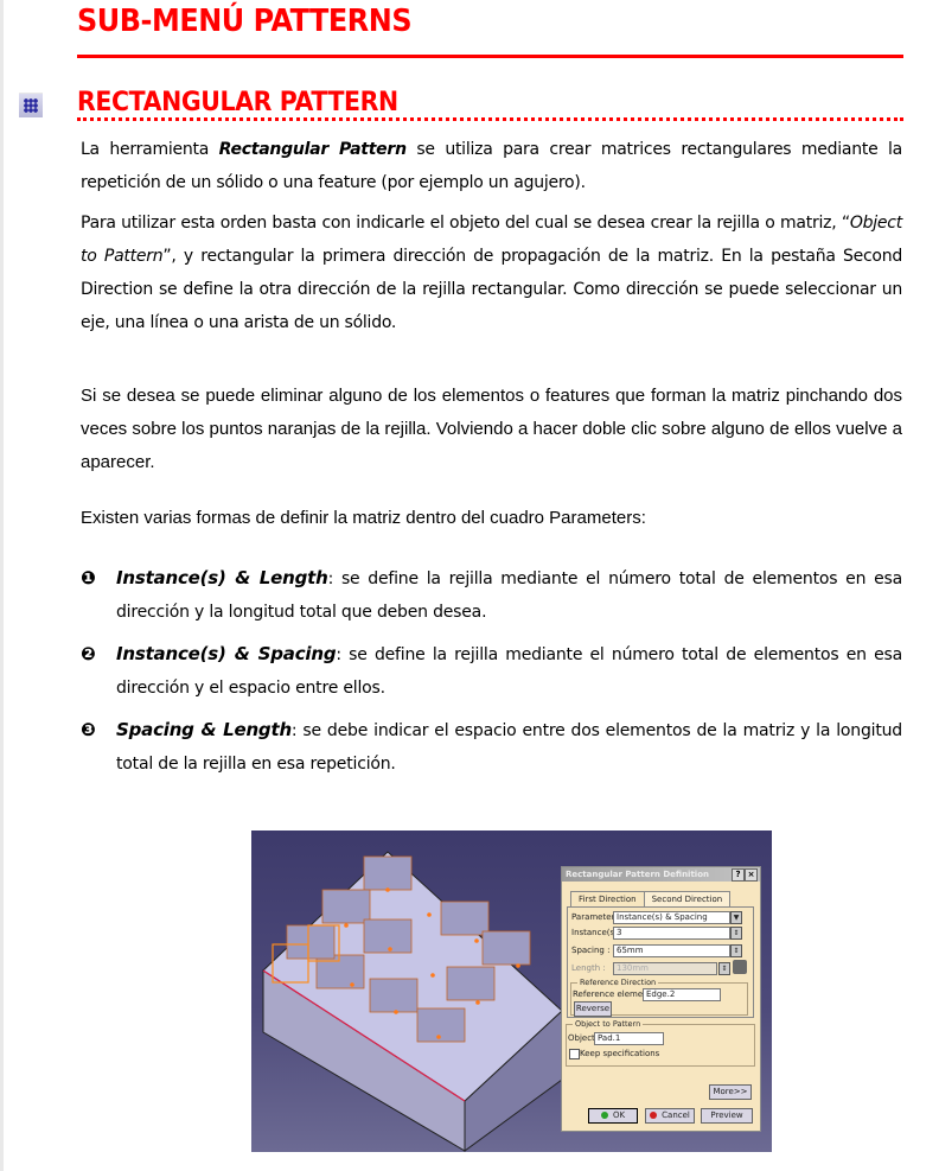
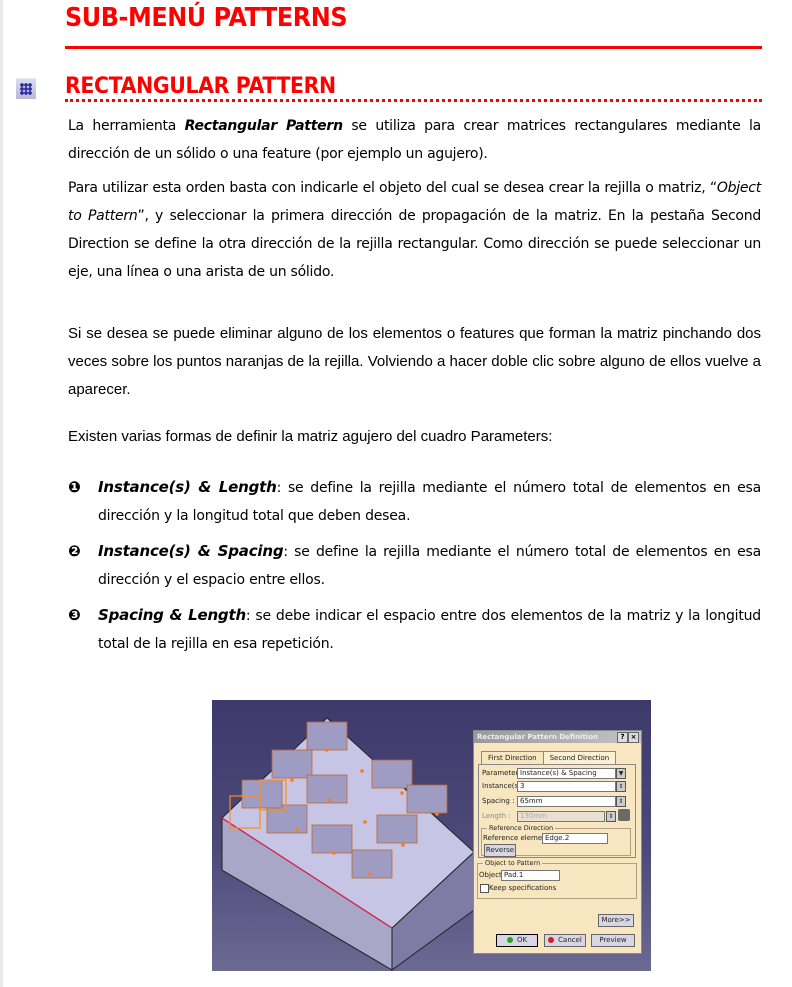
  SUB-MENÚ PATTERNS
  RECTANGULAR PATTERN
- La herramienta Rectangular Pattern se utiliza para crear matrices rectangulares mediante la repetición de un sólido o una feature (por ejemplo un agujero).
+ La herramienta Rectangular Pattern se utiliza para crear matrices rectangulares mediante la dirección de un sólido o una feature (por ejemplo un agujero).
- Para utilizar esta orden basta con indicarle el objeto del cual se desea crear la rejilla o matriz, “Object to Pattern”, y rectangular la primera dirección de propagación de la matriz. En la pestaña Second Direction se define la otra dirección de la rejilla rectangular. Como dirección se puede seleccionar un eje, una línea o una arista de un sólido.
+ Para utilizar esta orden basta con indicarle el objeto del cual se desea crear la rejilla o matriz, “Object to Pattern”, y seleccionar la primera dirección de propagación de la matriz. En la pestaña Second Direction se define la otra dirección de la rejilla rectangular. Como dirección se puede seleccionar un eje, una línea o una arista de un sólido.
  Si se desea se puede eliminar alguno de los elementos o features que forman la matriz pinchando dos veces sobre los puntos naranjas de la rejilla. Volviendo a hacer doble clic sobre alguno de ellos vuelve a aparecer.
- Existen varias formas de definir la matriz dentro del cuadro Parameters:
+ Existen varias formas de definir la matriz agujero del cuadro Parameters:
  ❶
  Instance(s) & Length: se define la rejilla mediante el número total de elementos en esa dirección y la longitud total que deben desea.
  ❷
  Instance(s) & Spacing: se define la rejilla mediante el número total de elementos en esa dirección y el espacio entre ellos.
  ❸
  Spacing & Length: se debe indicar el espacio entre dos elementos de la matriz y la longitud total de la rejilla en esa repetición.
  Rectangular Pattern Definition
  ?
  ×
  First Direction Second Direction
  Paramete
  Instance(s) & Spacing
  Instance(
  3
  Spacing :
  65mm
  Length :
  130mm
  Reference Direction
  Reference eleme
  Edge.2
  Reverse
  Object to Pattern
  Objec
  Pad.1
  Keep specifications
  More>>
  OK
  Cancel
  Preview
